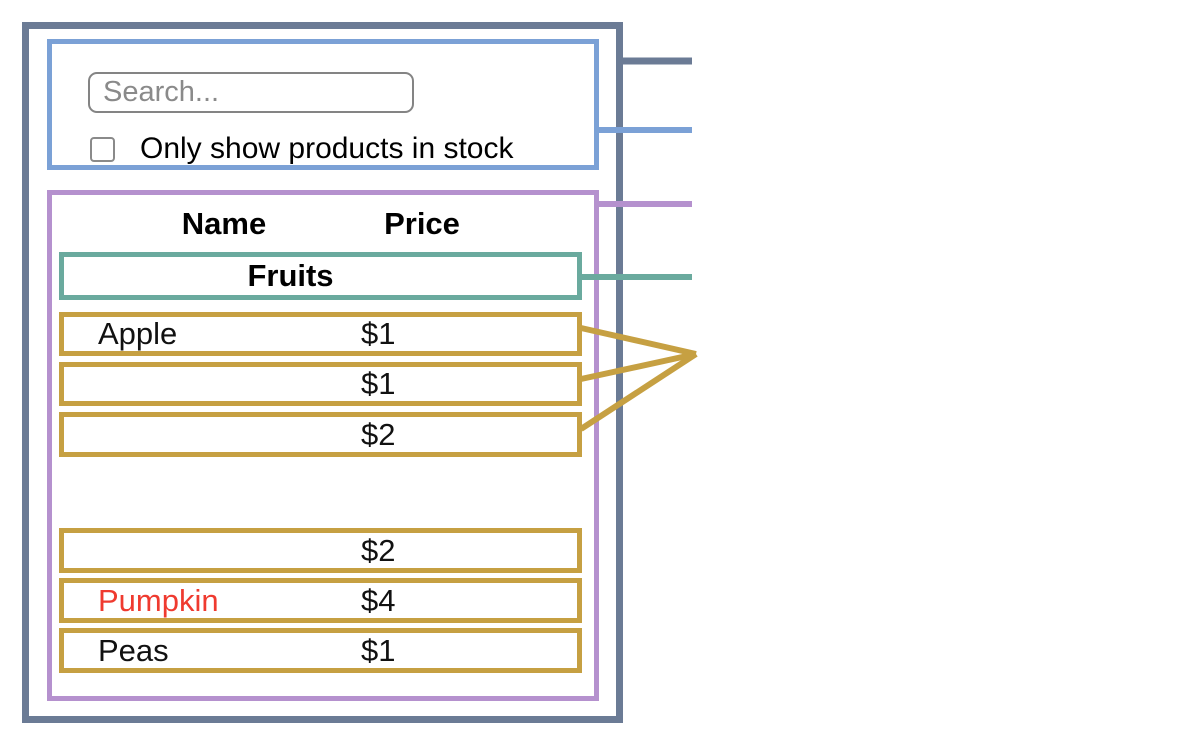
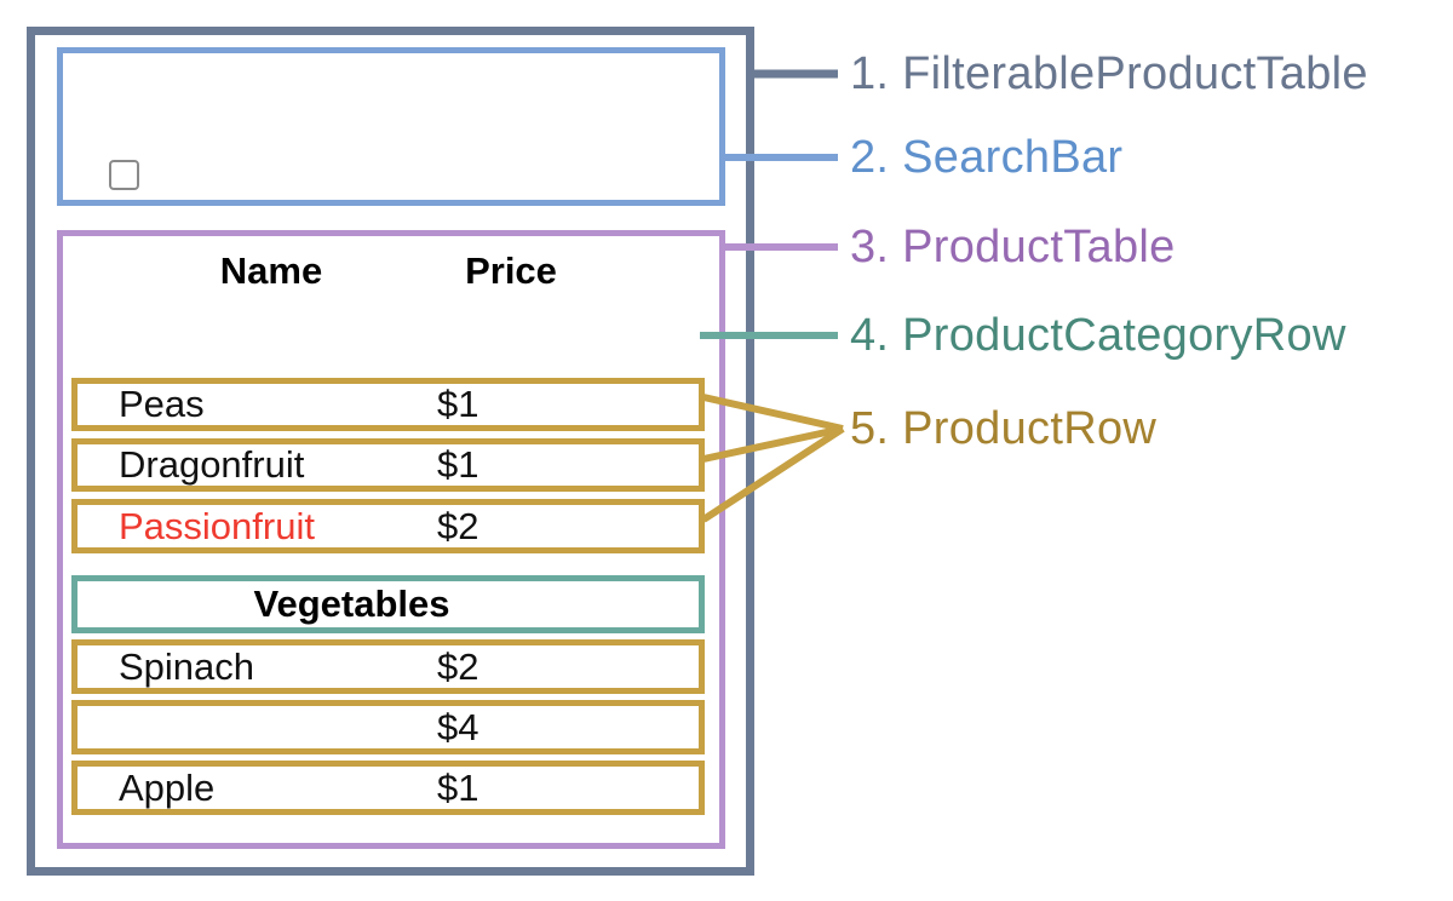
- Search...
- Only show products in stock
  Name
  Price
- Fruits
- Apple
+ Peas
  $1
+ Dragonfruit
  $1
+ Passionfruit
  $2
+ Vegetables
+ Spinach
  $2
- Pumpkin
  $4
- Peas
+ Apple
  $1
+ 1. FilterableProductTable
+ 2. SearchBar
+ 3. ProductTable
+ 4. ProductCategoryRow
+ 5. ProductRow
